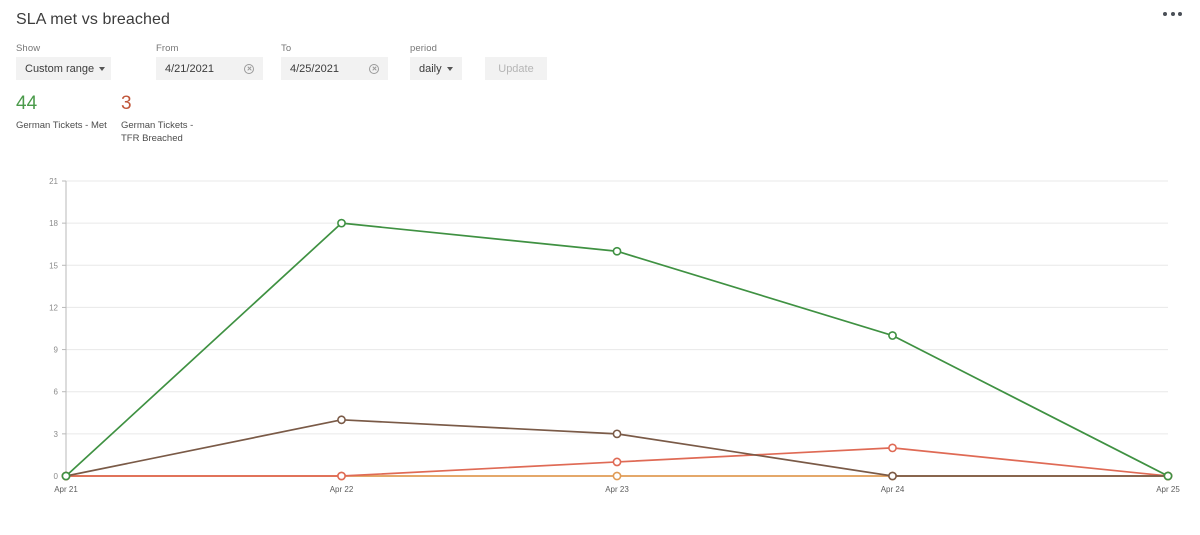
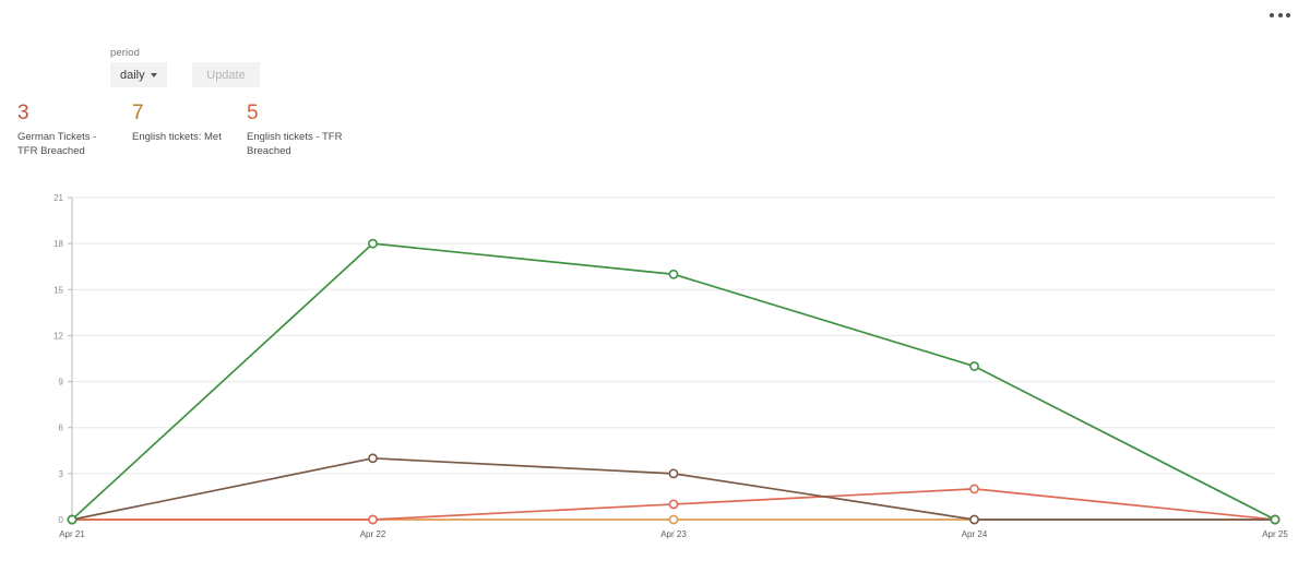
- SLA met vs breached
- Show
- Custom range
- From
- 4/21/2021
- To
- 4/25/2021
  period
  daily
  Update
- 44
- German Tickets - Met
  3
  German Tickets - TFR Breached
+ 7
+ English tickets: Met
+ 5
+ English tickets - TFR Breached
  0
  3
  6
  9
  12
  15
  18
  21
  Apr 21
  Apr 22
  Apr 23
  Apr 24
  Apr 25
